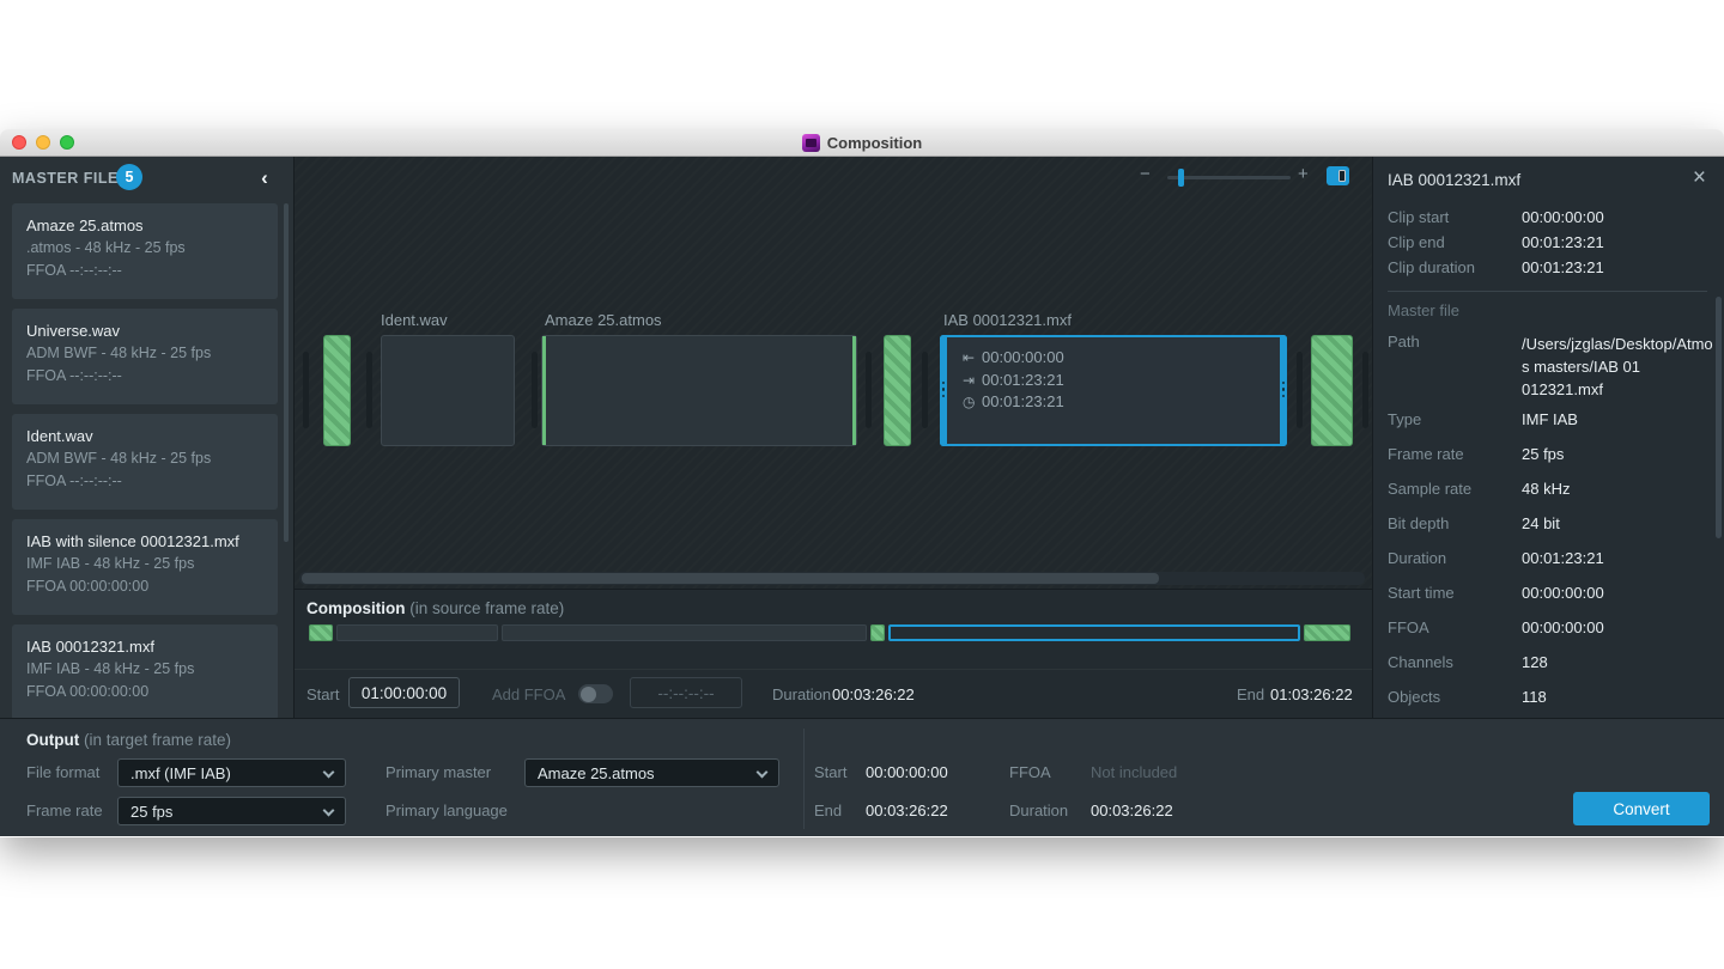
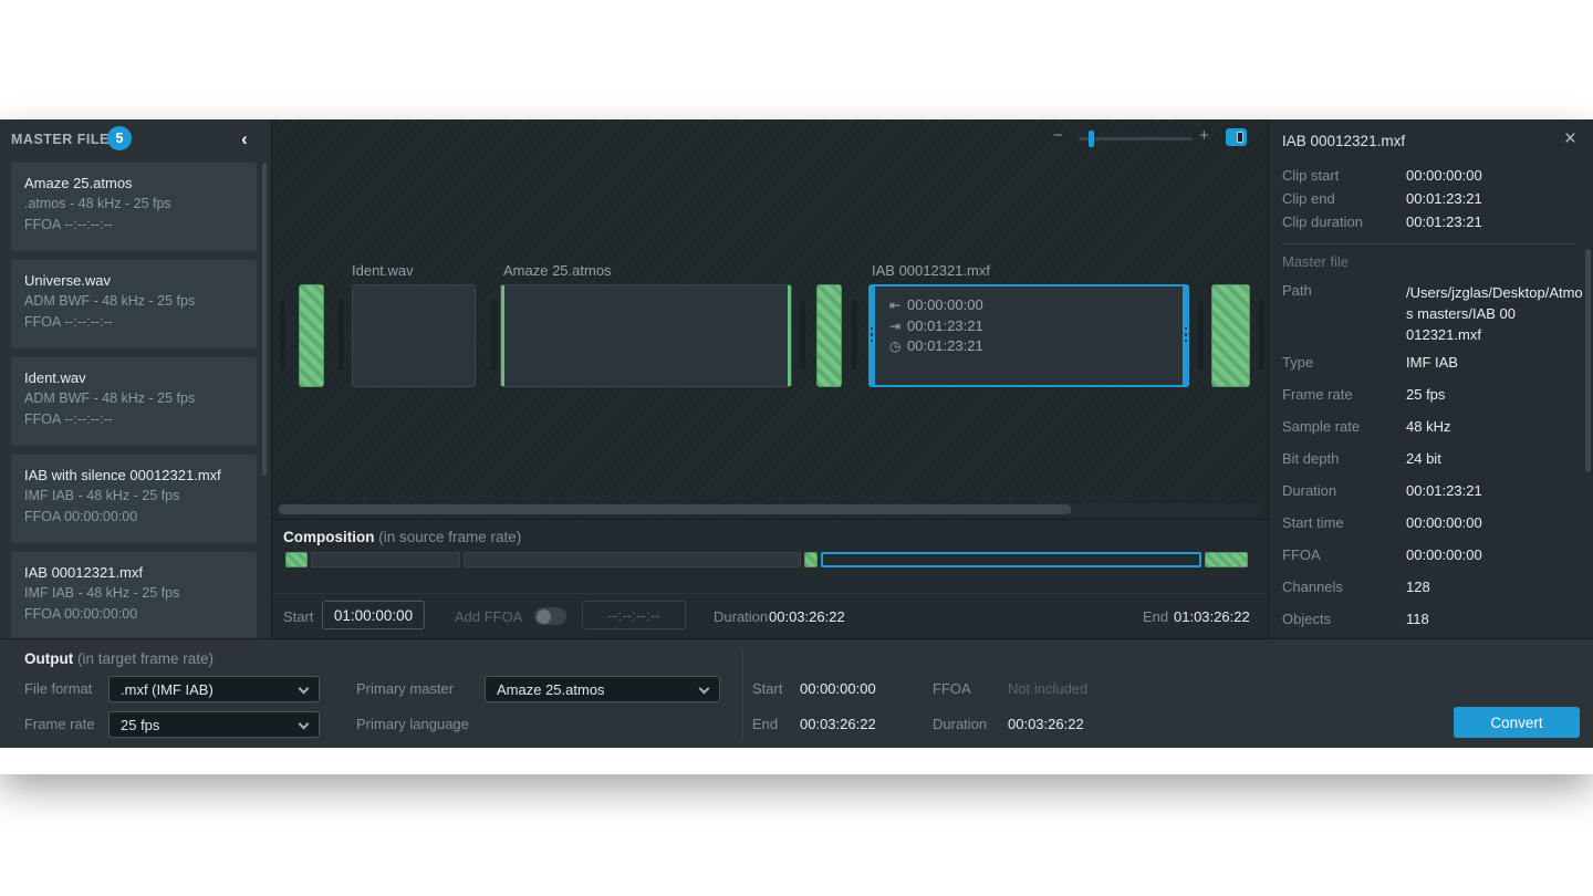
- Composition
  MASTER FILE
  5
  ‹
  Amaze 25.atmos
  .atmos - 48 kHz - 25 fps
  FFOA --:--:--:--
  Universe.wav
  ADM BWF - 48 kHz - 25 fps
  FFOA --:--:--:--
  Ident.wav
  ADM BWF - 48 kHz - 25 fps
  FFOA --:--:--:--
  IAB with silence 00012321.mxf
  IMF IAB - 48 kHz - 25 fps
  FFOA 00:00:00:00
  IAB 00012321.mxf
  IMF IAB - 48 kHz - 25 fps
  FFOA 00:00:00:00
  −
  +
  Ident.wav
  Amaze 25.atmos
  IAB 00012321.mxf
  ⇤ 00:00:00:00
  ⇥ 00:01:23:21
  ◷ 00:01:23:21
  Composition (in source frame rate)
  Start
  01:00:00:00
  Add FFOA
  --:--:--:--
  Duration
  00:03:26:22
  End
  01:03:26:22
  IAB 00012321.mxf
  ×
  Clip start
  00:00:00:00
  Clip end
  00:01:23:21
  Clip duration
  00:01:23:21
  Master file
  Path
- /Users/jzglas/Desktop/Atmos masters/IAB 01 012321.mxf
+ /Users/jzglas/Desktop/Atmos masters/IAB 00 012321.mxf
  Type
  IMF IAB
  Frame rate
  25 fps
  Sample rate
  48 kHz
  Bit depth
  24 bit
  Duration
  00:01:23:21
  Start time
  00:00:00:00
  FFOA
  00:00:00:00
  Channels
  128
  Objects
  118
  Output (in target frame rate)
  File format
  .mxf (IMF IAB)
  Frame rate
  25 fps
  Primary master
  Amaze 25.atmos
  Primary language
  Start
  00:00:00:00
  End
  00:03:26:22
  FFOA
  Not included
  Duration
  00:03:26:22
  Convert
